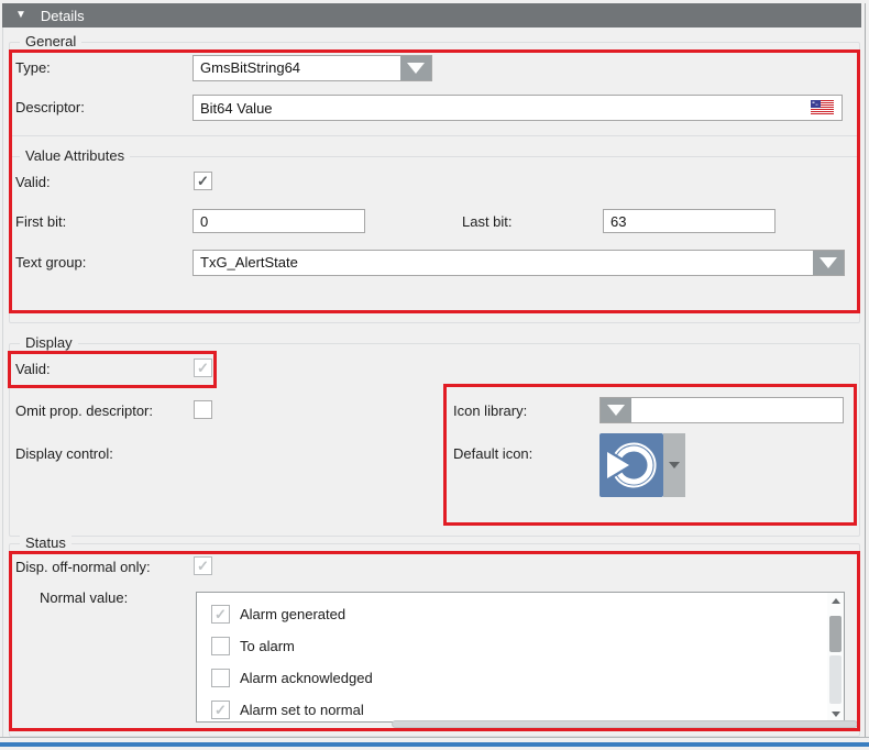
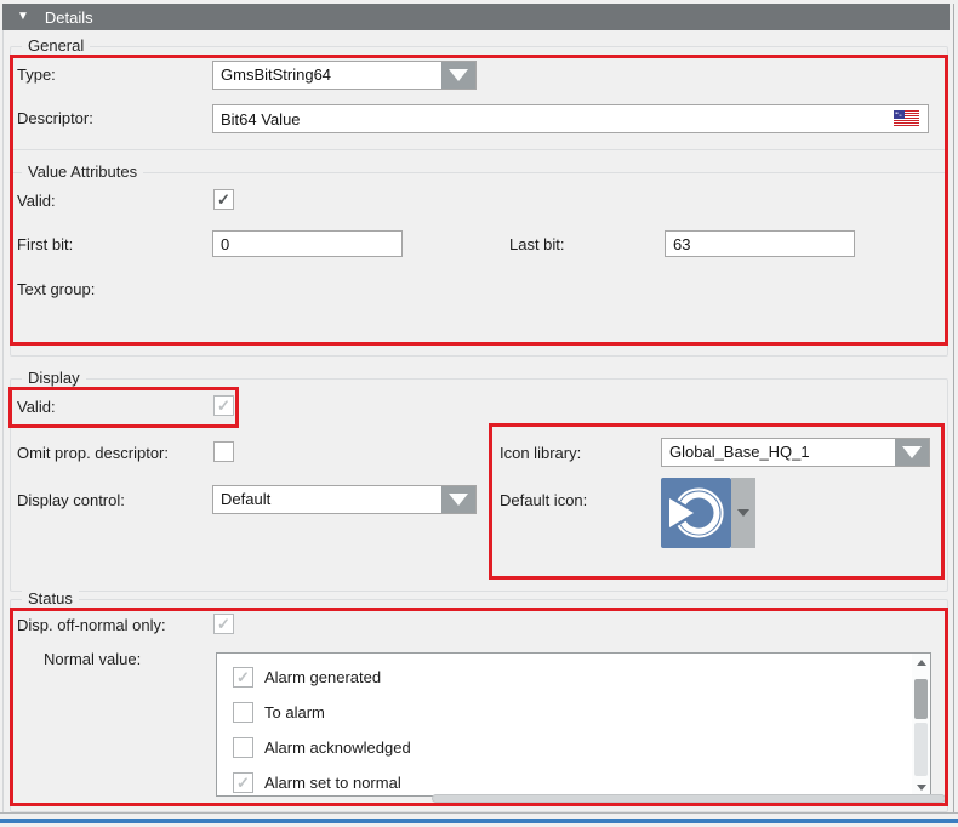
  ▼
  Details
  General
  Type:
  GmsBitString64
  Descriptor:
  Bit64 Value
  Value Attributes
  Valid:
  ✓
  First bit:
  0
  Last bit:
  63
  Text group:
- TxG_AlertState
  Display
  Valid:
  ✓
  Omit prop. descriptor:
  Display control:
+ Default
  Icon library:
+ Global_Base_HQ_1
  Default icon:
  Status
  Disp. off-normal only:
  ✓
  Normal value:
  ✓
  Alarm generated
  To alarm
  Alarm acknowledged
  ✓
  Alarm set to normal
